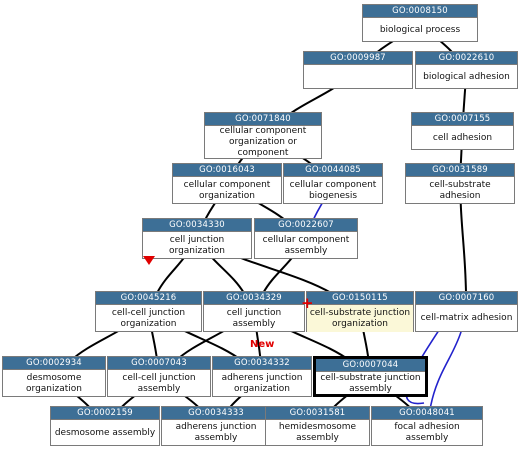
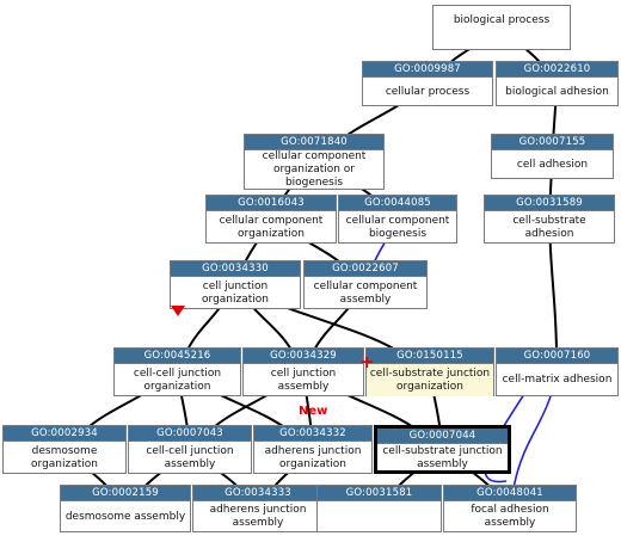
- GO:0008150
  biological process
  GO:0009987
+ cellular process
  GO:0022610
  biological adhesion
  GO:0071840
- cellular component organization or component
+ cellular component organization or biogenesis
  GO:0007155
  cell adhesion
  GO:0016043
  cellular component organization
  GO:0044085
  cellular component biogenesis
  GO:0031589
  cell-substrate adhesion
  GO:0034330
  cell junction organization
  GO:0022607
  cellular component assembly
  GO:0045216
  cell-cell junction organization
  GO:0034329
  cell junction assembly
  GO:0150115
  cell-substrate junction organization
  GO:0007160
  cell-matrix adhesion
  GO:0002934
  desmosome organization
  GO:0007043
  cell-cell junction assembly
  GO:0034332
  adherens junction organization
  GO:0007044
  cell-substrate junction assembly
  GO:0002159
  desmosome assembly
  GO:0034333
  adherens junction assembly
  GO:0031581
- hemidesmosome assembly
  GO:0048041
  focal adhesion assembly
  New
  +
